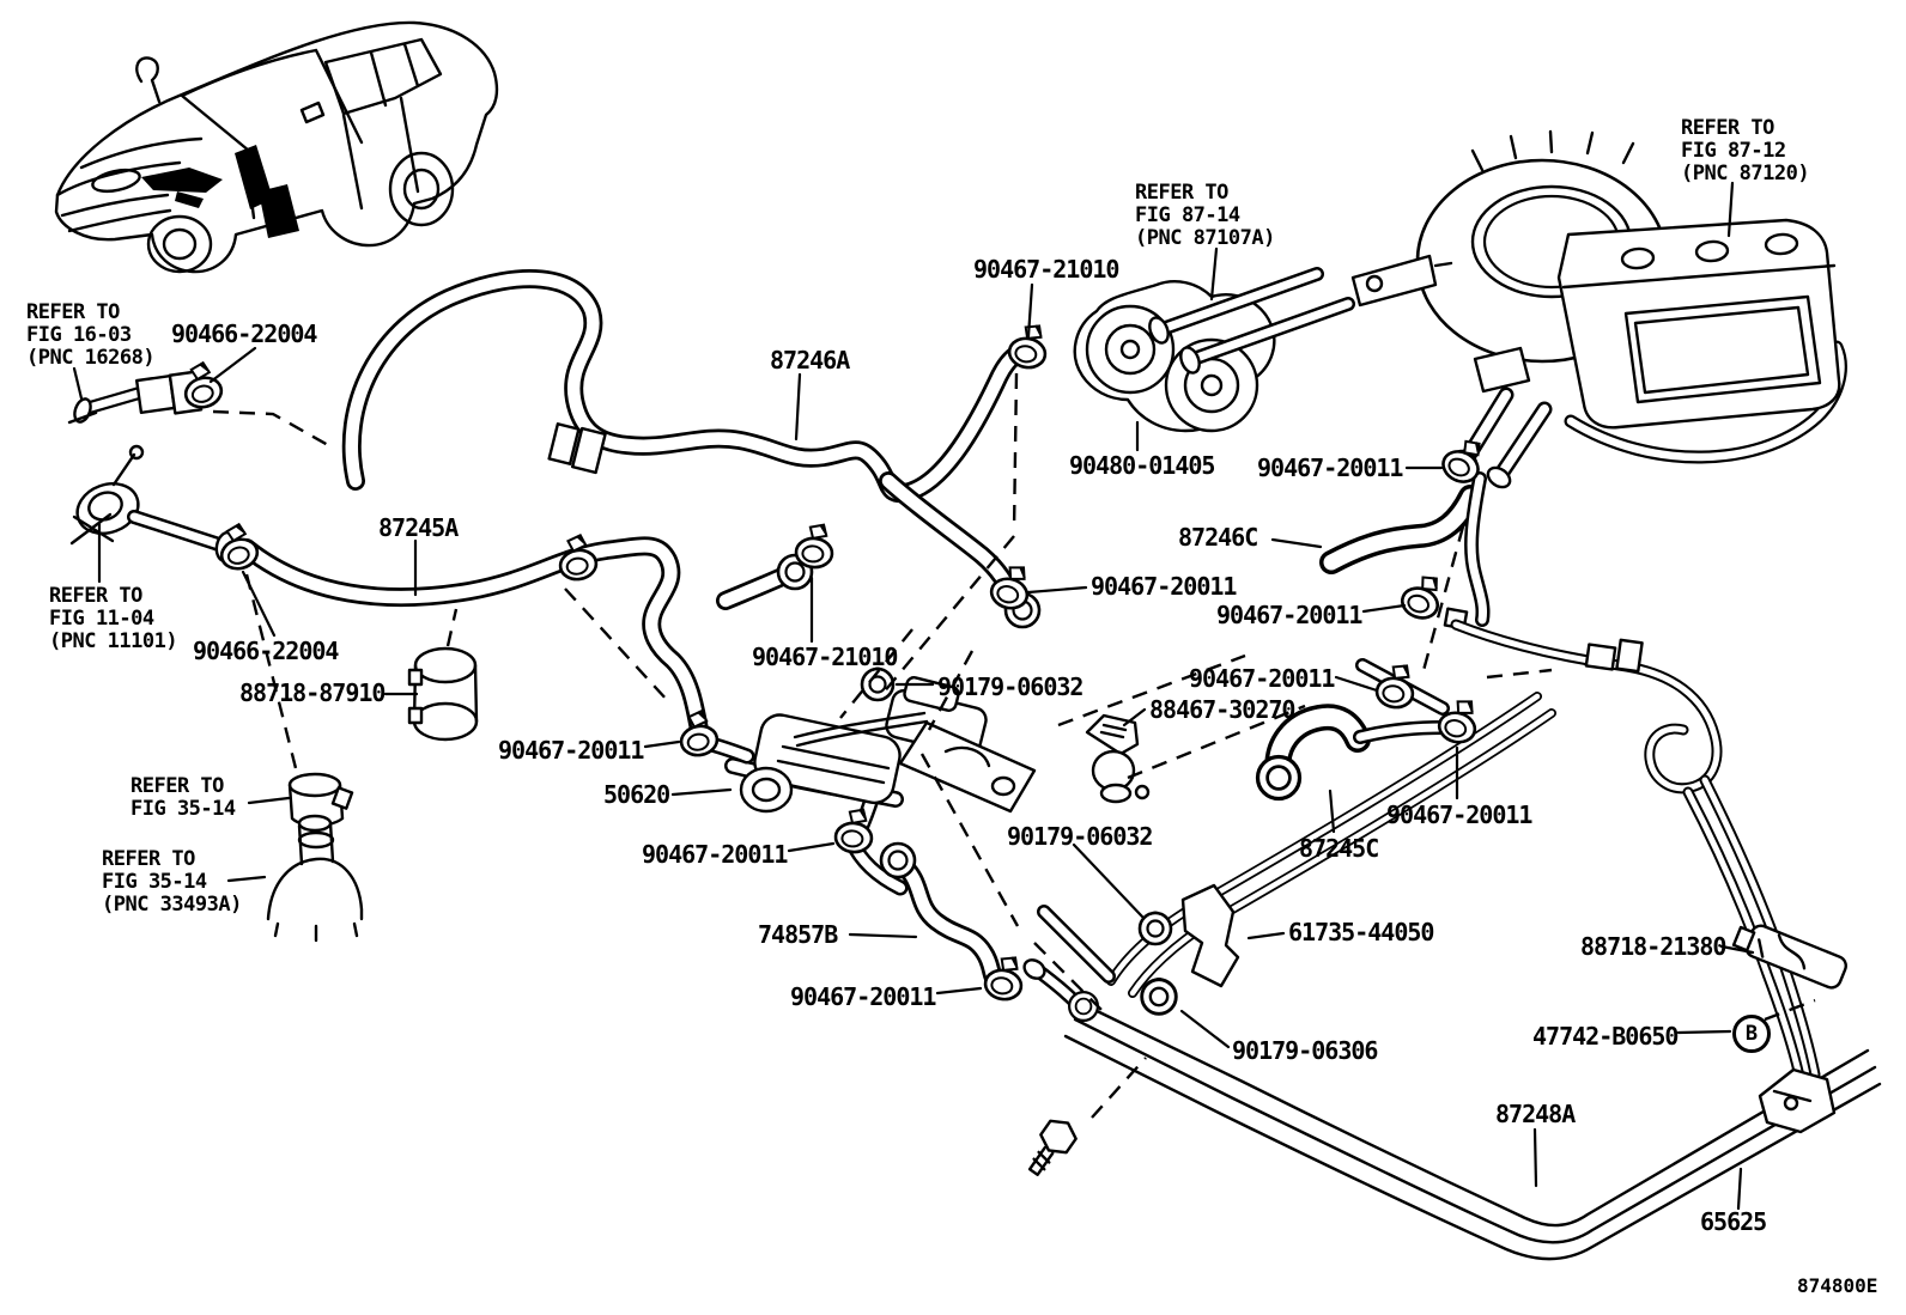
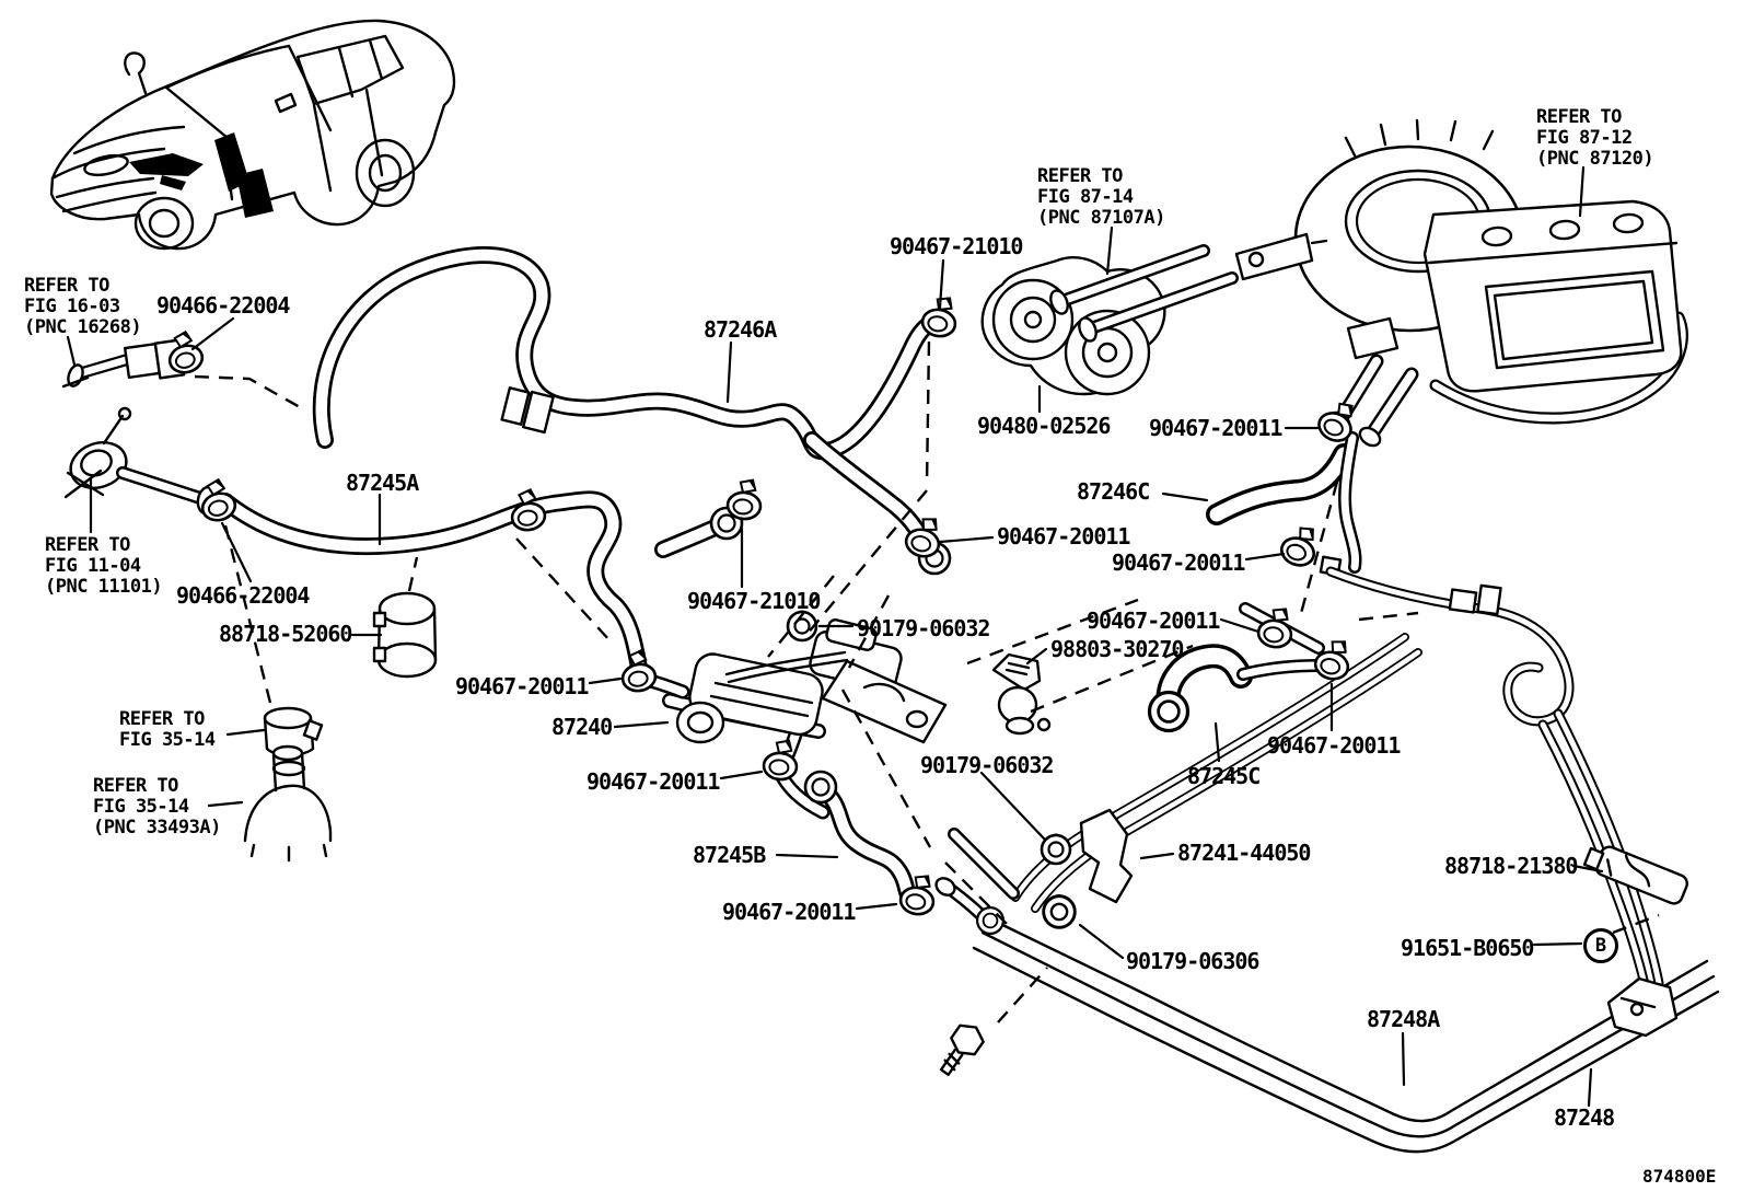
  REFER TO
  FIG 16-03
  (PNC 16268)
  90466-22004
  90467-21010
  REFER TO
  FIG 87-14
  (PNC 87107A)
  REFER TO
  FIG 87-12
  (PNC 87120)
  87246A
- 90480-01405
+ 90480-02526
  90467-20011
  87246C
  90467-20011
  90467-20011
  87245A
  REFER TO
  FIG 11-04
  (PNC 11101)
  90466-22004
- 88718-87910
+ 88718-52060
  90467-21010
  90179-06032
  90467-20011
- 88467-30270
+ 98803-30270
  90467-20011
- 50620
+ 87240
  REFER TO
  FIG 35-14
  90467-20011
  90179-06032
  REFER TO
  FIG 35-14
  (PNC 33493A)
  90467-20011
  87245C
- 74857B
+ 87245B
- 61735-44050
+ 87241-44050
  88718-21380
  90467-20011
  90179-06306
- 47742-B0650
+ 91651-B0650
  B
  87248A
- 65625
+ 87248
  874800E
